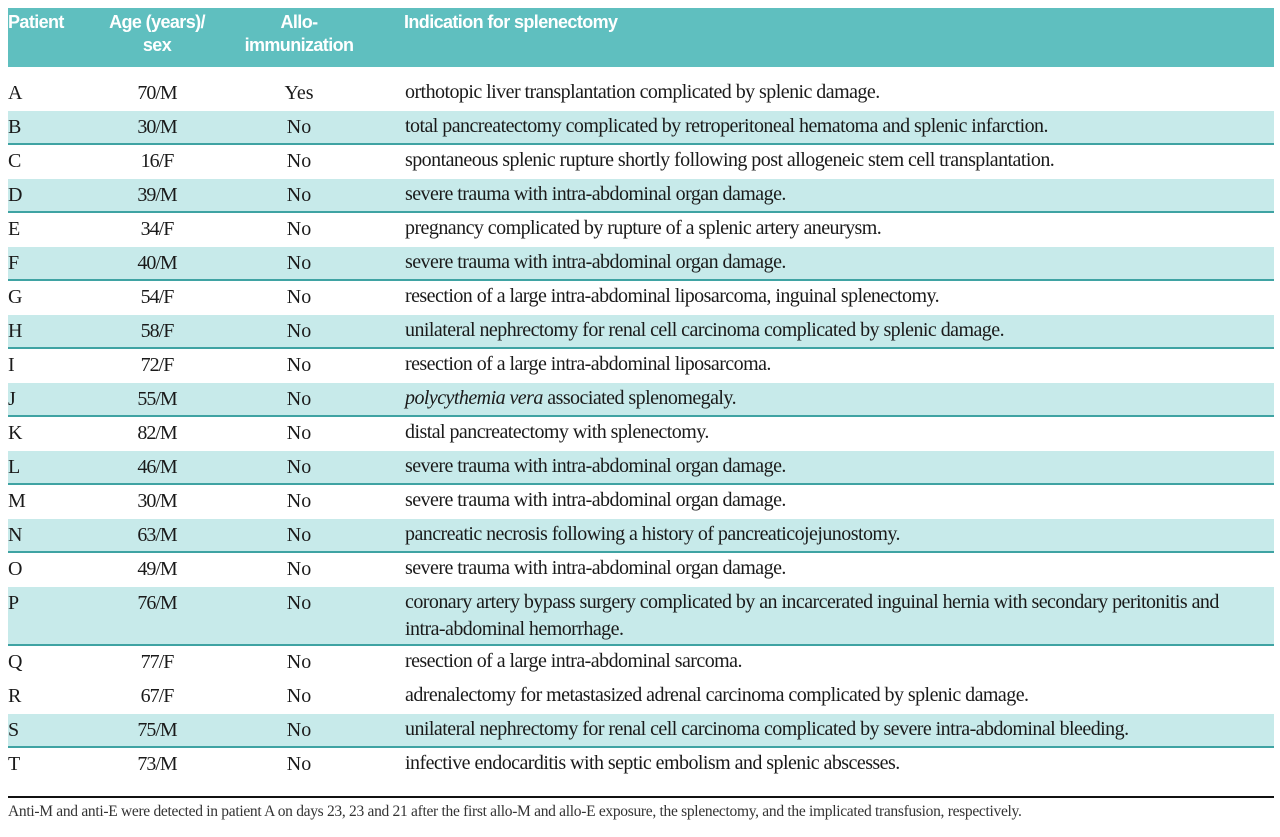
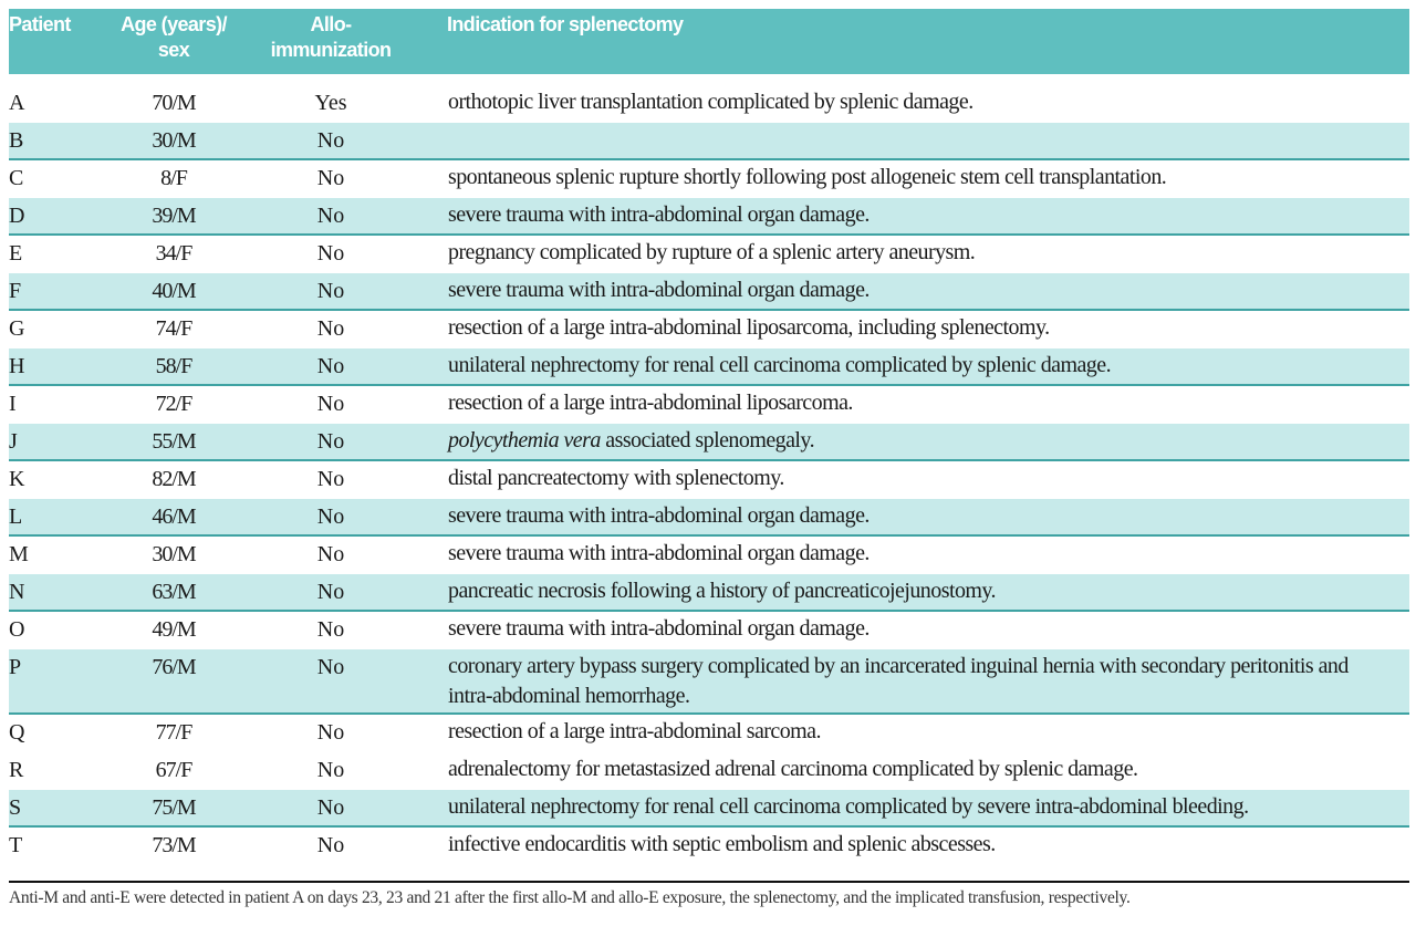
  Patient
  Age (years)/
  sex
  Allo-
  immunization
  Indication for splenectomy
  A
  70/M
  Yes
  orthotopic liver transplantation complicated by splenic damage.
  B
  30/M
  No
- total pancreatectomy complicated by retroperitoneal hematoma and splenic infarction.
  C
- 16/F
+ 8/F
  No
  spontaneous splenic rupture shortly following post allogeneic stem cell transplantation.
  D
  39/M
  No
  severe trauma with intra-abdominal organ damage.
  E
  34/F
  No
  pregnancy complicated by rupture of a splenic artery aneurysm.
  F
  40/M
  No
  severe trauma with intra-abdominal organ damage.
  G
- 54/F
+ 74/F
  No
- resection of a large intra-abdominal liposarcoma, inguinal splenectomy.
+ resection of a large intra-abdominal liposarcoma, including splenectomy.
  H
  58/F
  No
  unilateral nephrectomy for renal cell carcinoma complicated by splenic damage.
  I
  72/F
  No
  resection of a large intra-abdominal liposarcoma.
  J
  55/M
  No
  polycythemia vera associated splenomegaly.
  K
  82/M
  No
  distal pancreatectomy with splenectomy.
  L
  46/M
  No
  severe trauma with intra-abdominal organ damage.
  M
  30/M
  No
  severe trauma with intra-abdominal organ damage.
  N
  63/M
  No
  pancreatic necrosis following a history of pancreaticojejunostomy.
  O
  49/M
  No
  severe trauma with intra-abdominal organ damage.
  P
  76/M
  No
  coronary artery bypass surgery complicated by an incarcerated inguinal hernia with secondary peritonitis and intra-abdominal hemorrhage.
  Q
  77/F
  No
  resection of a large intra-abdominal sarcoma.
  R
  67/F
  No
  adrenalectomy for metastasized adrenal carcinoma complicated by splenic damage.
  S
  75/M
  No
  unilateral nephrectomy for renal cell carcinoma complicated by severe intra-abdominal bleeding.
  T
  73/M
  No
  infective endocarditis with septic embolism and splenic abscesses.
  Anti-M and anti-E were detected in patient A on days 23, 23 and 21 after the first allo-M and allo-E exposure, the splenectomy, and the implicated transfusion, respectively.
